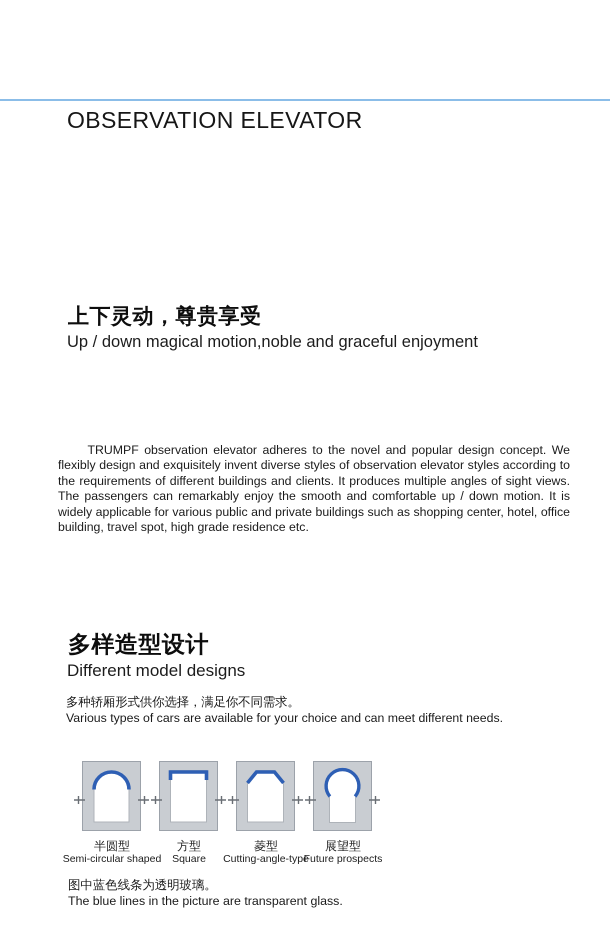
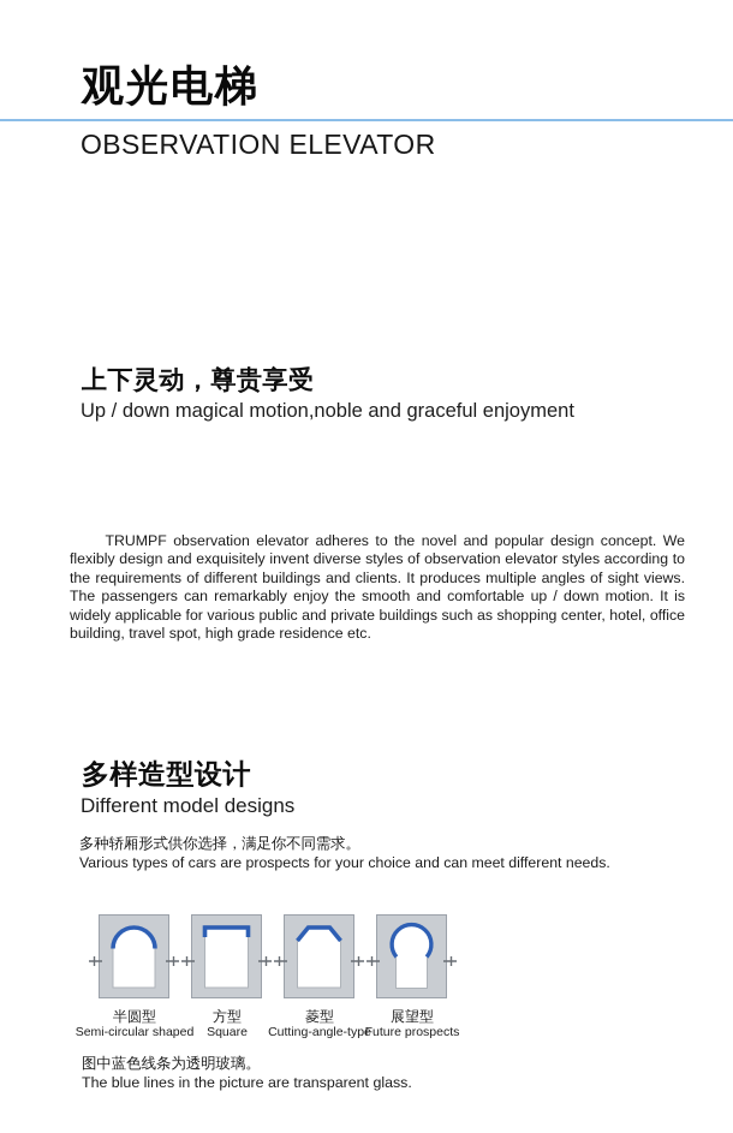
+ 观光电梯
  OBSERVATION ELEVATOR
  上下灵动，尊贵享受
  Up / down magical motion,noble and graceful enjoyment
  TRUMPF observation elevator adheres to the novel and popular design concept. We flexibly design and exquisitely invent diverse styles of observation elevator styles according to the requirements of different buildings and clients. It produces multiple angles of sight views. The passengers can remarkably enjoy the smooth and comfortable up / down motion. It is widely applicable for various public and private buildings such as shopping center, hotel, office building, travel spot, high grade residence etc.
  多样造型设计
  Different model designs
  多种轿厢形式供你选择，满足你不同需求。
- Various types of cars are available for your choice and can meet different needs.
+ Various types of cars are prospects for your choice and can meet different needs.
  半圆型
  Semi-circular shaped
  方型
  Square
  菱型
  Cutting-angle-type
  展望型
  Future prospects
  图中蓝色线条为透明玻璃。
  The blue lines in the picture are transparent glass.
